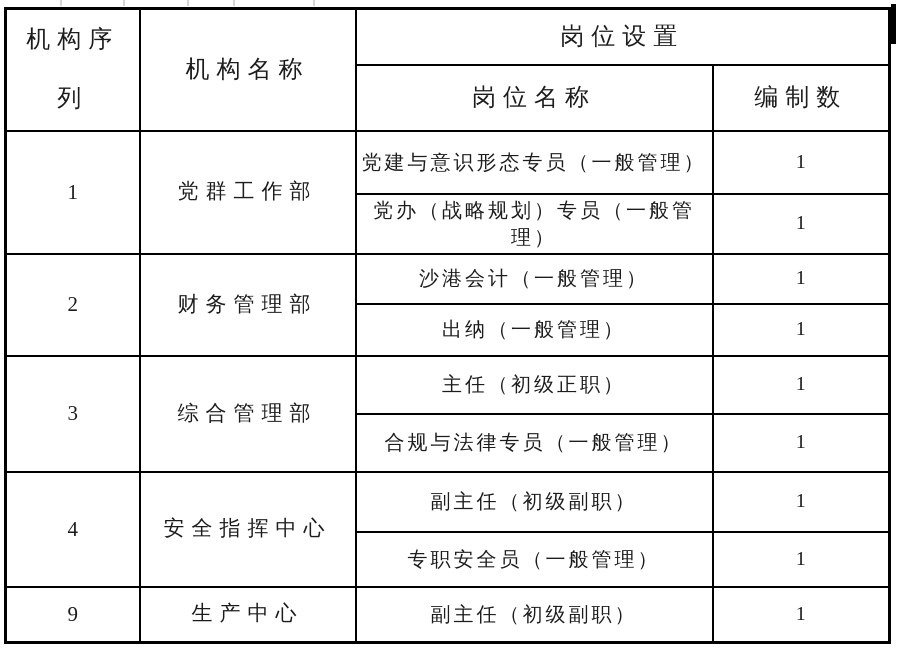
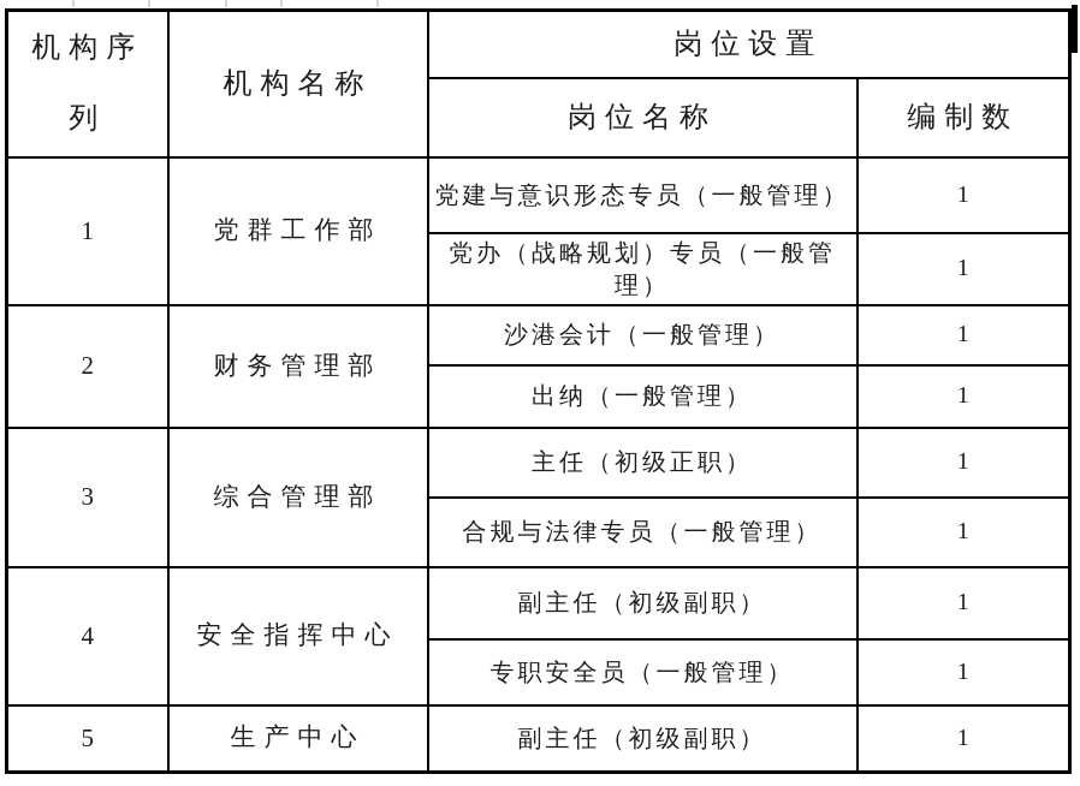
  机构序列	机构名称	岗位设置
  岗位名称	编制数
  1	党群工作部	党建与意识形态专员（一般管理）	1
  党办（战略规划）专员（一般管理）	1
  2	财务管理部	沙港会计（一般管理）	1
  出纳（一般管理）	1
  3	综合管理部	主任（初级正职）	1
  合规与法律专员（一般管理）	1
  4	安全指挥中心	副主任（初级副职）	1
  专职安全员（一般管理）	1
- 9	生产中心	副主任（初级副职）	1
+ 5	生产中心	副主任（初级副职）	1
